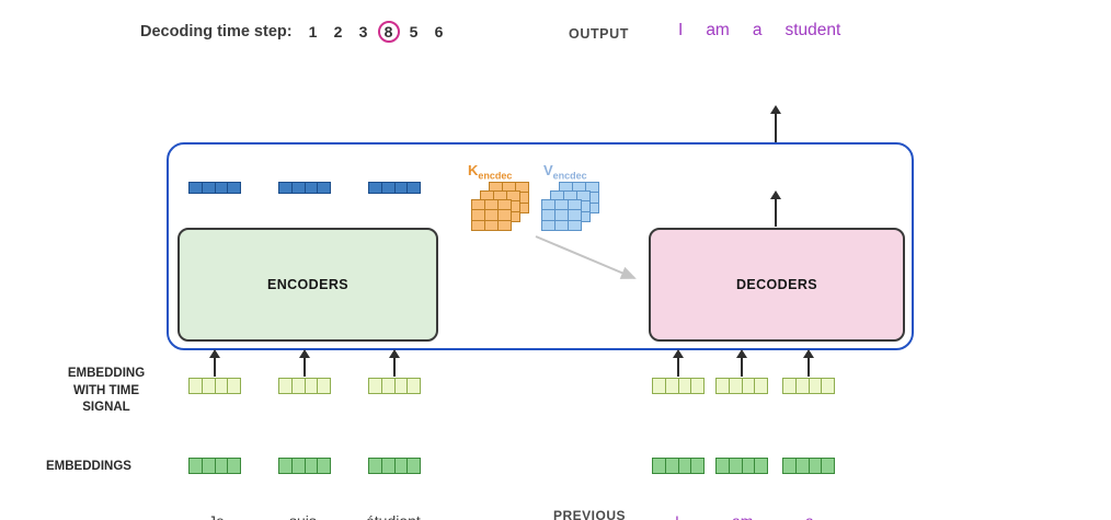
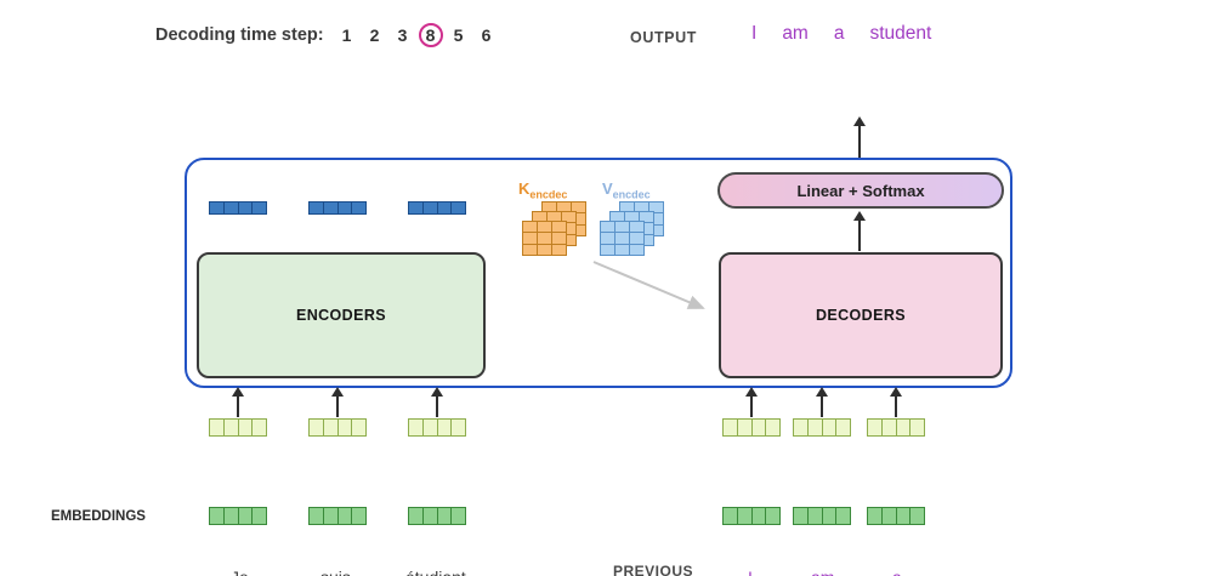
  Decoding time step:
  1
  2
  3
  8
  5
  6
  OUTPUT
  I
  am
  a
  student
  Kencdec
  Vencdec
+ Linear + Softmax
  ENCODERS
  DECODERS
- EMBEDDING
- WITH TIME
- SIGNAL
  EMBEDDINGS
  PREVIOUS
